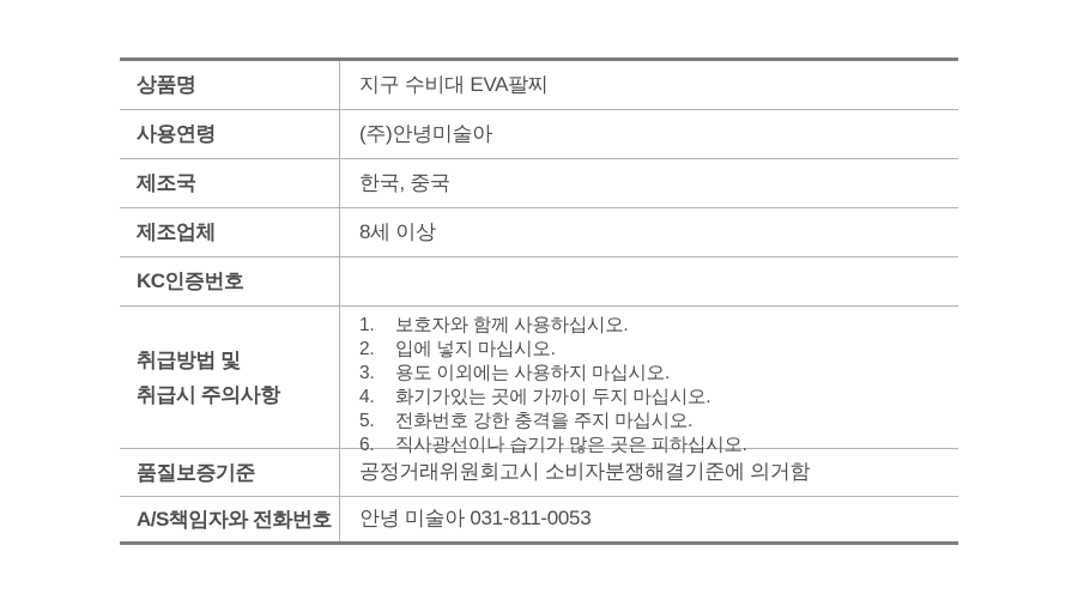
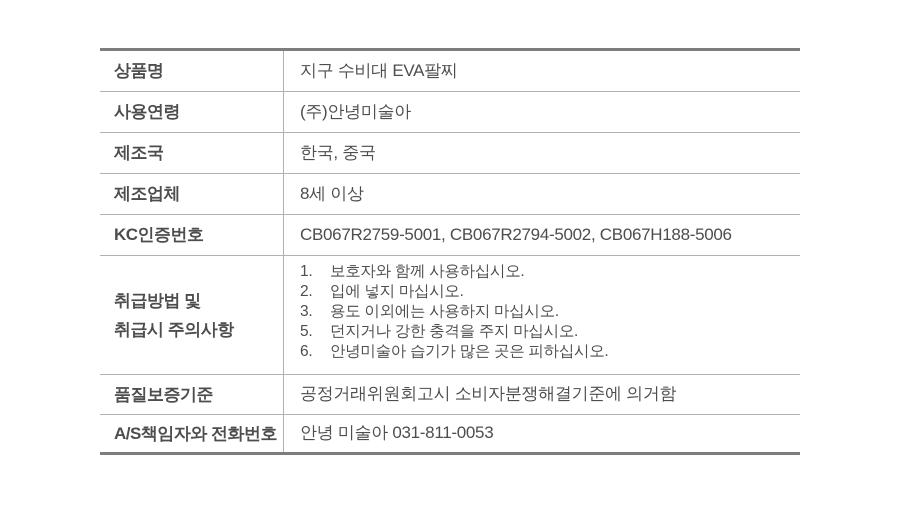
  상품명
  지구 수비대 EVA팔찌
  사용연령
  (주)안녕미술아
  제조국
  한국, 중국
  제조업체
  8세 이상
  KC인증번호
+ CB067R2759-5001, CB067R2794-5002, CB067H188-5006
  취급방법 및
  취급시 주의사항
  1.
  보호자와 함께 사용하십시오.
  2.
  입에 넣지 마십시오.
  3.
  용도 이외에는 사용하지 마십시오.
- 4.
- 화기가있는 곳에 가까이 두지 마십시오.
  5.
- 전화번호 강한 충격을 주지 마십시오.
+ 던지거나 강한 충격을 주지 마십시오.
  6.
- 직사광선이나 습기가 많은 곳은 피하십시오.
+ 안녕미술아 습기가 많은 곳은 피하십시오.
  품질보증기준
  공정거래위원회고시 소비자분쟁해결기준에 의거함
  A/S책임자와 전화번호
  안녕 미술아 031-811-0053
